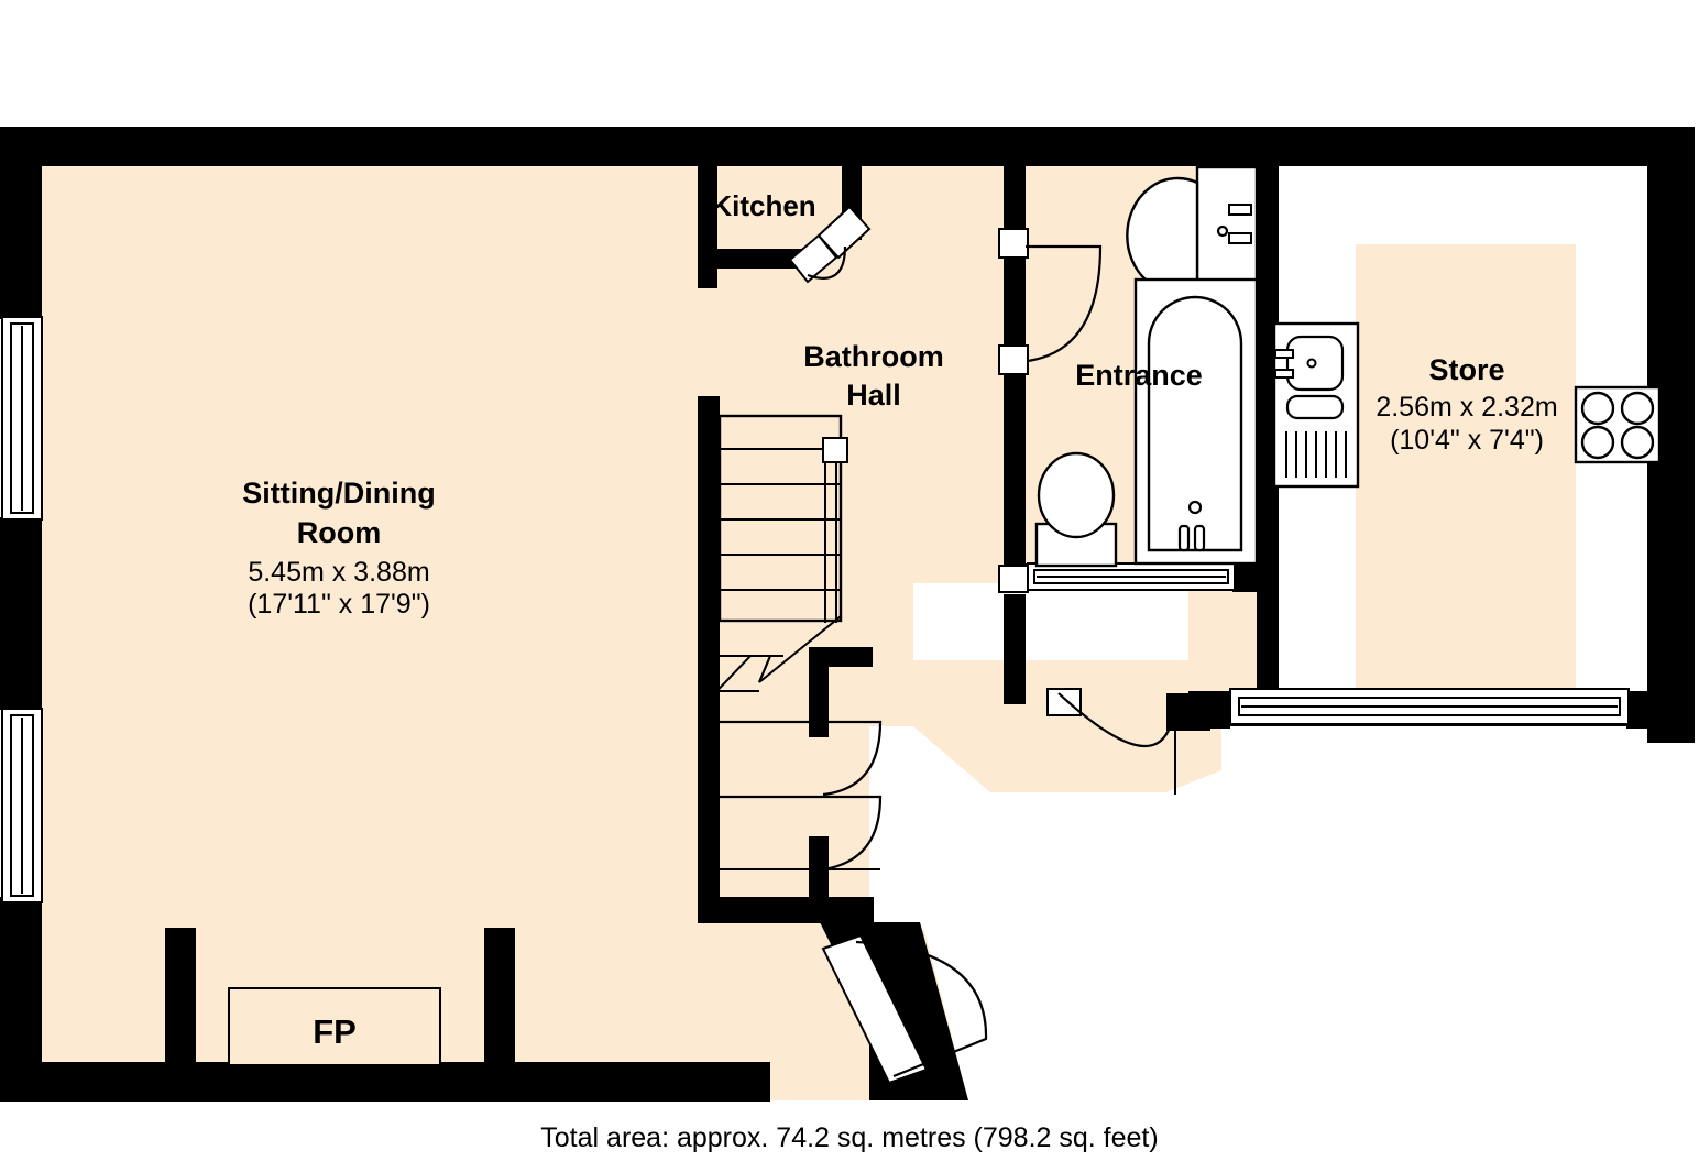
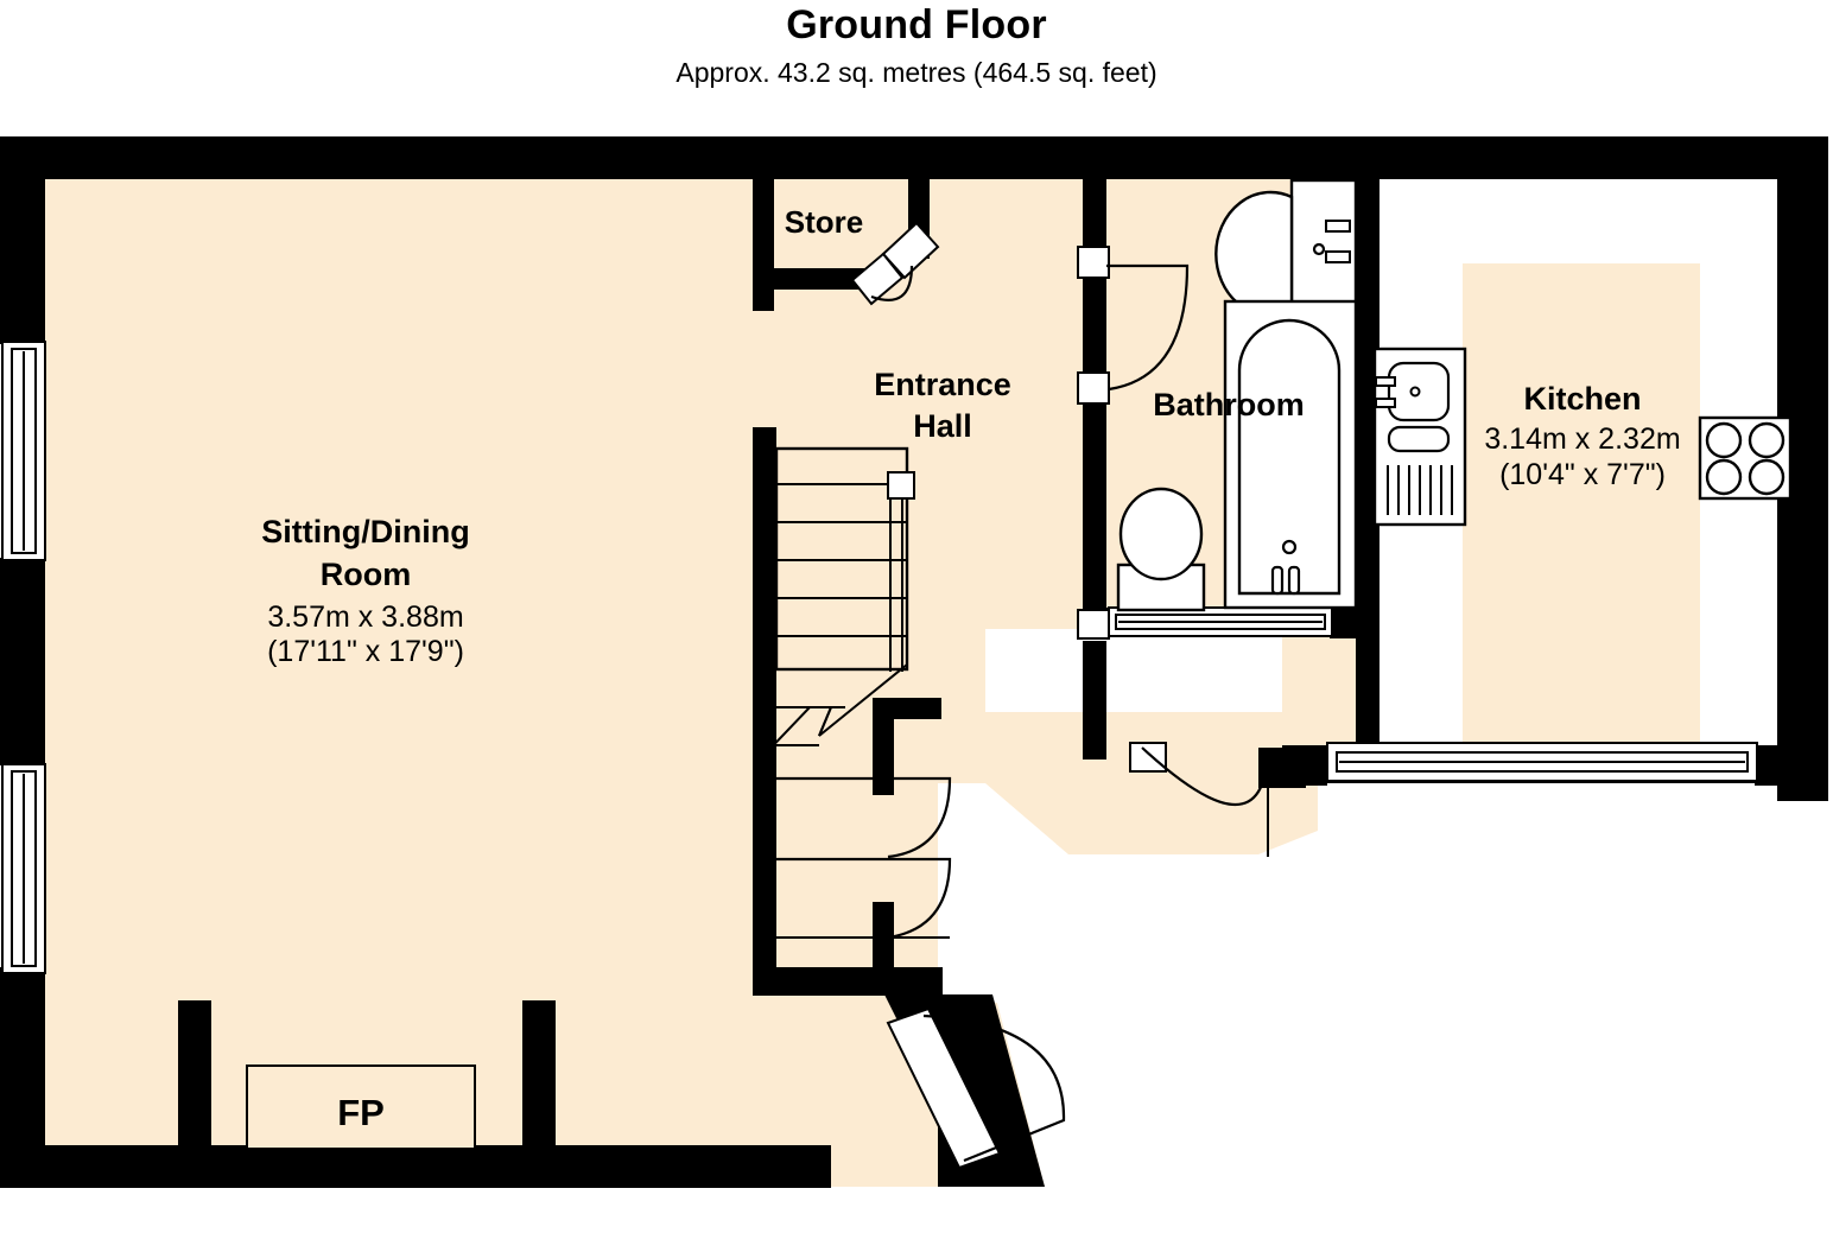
+ Ground Floor
+ Approx. 43.2 sq. metres (464.5 sq. feet)
  Sitting/Dining
  Room
- 5.45m x 3.88m
+ 3.57m x 3.88m
  (17'11" x 17'9")
- Bathroom
+ Entrance
  Hall
- Entrance
+ Bathroom
- Store
+ Kitchen
- 2.56m x 2.32m
+ 3.14m x 2.32m
- (10'4" x 7'4")
+ (10'4" x 7'7")
- Kitchen
+ Store
  FP
- Total area: approx. 74.2 sq. metres (798.2 sq. feet)
